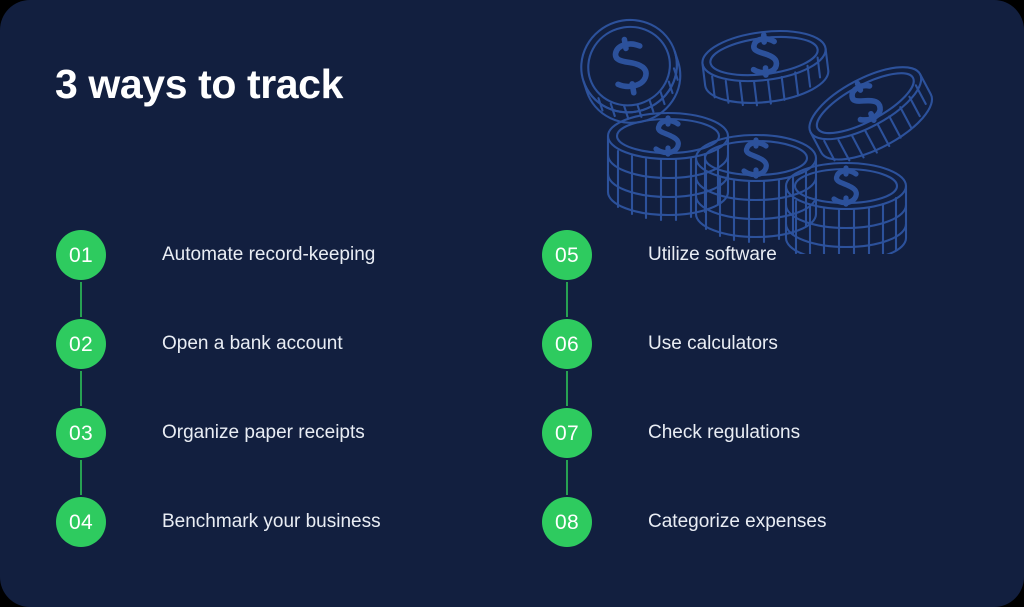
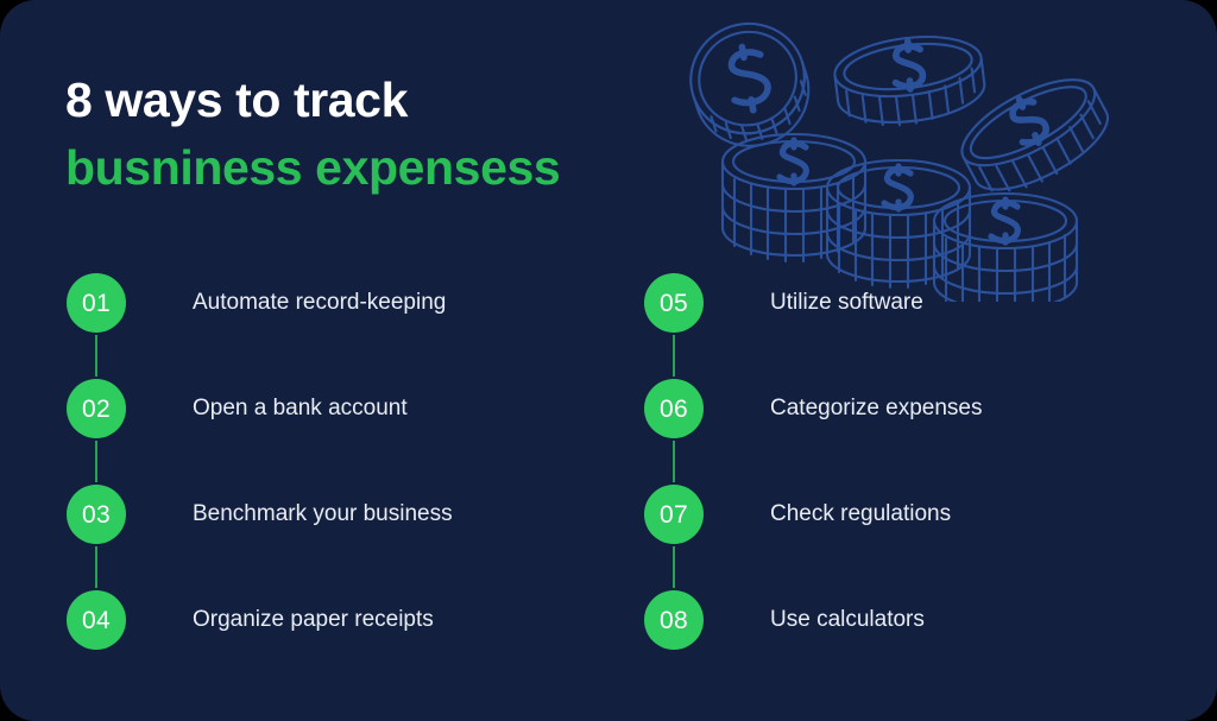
- 3 ways to track
+ 8 ways to track
+ busniness expensess
  01
  Automate record-keeping
  02
  Open a bank account
  03
- Organize paper receipts
+ Benchmark your business
  04
- Benchmark your business
+ Organize paper receipts
  05
  Utilize software
  06
- Use calculators
+ Categorize expenses
  07
  Check regulations
  08
- Categorize expenses
+ Use calculators
